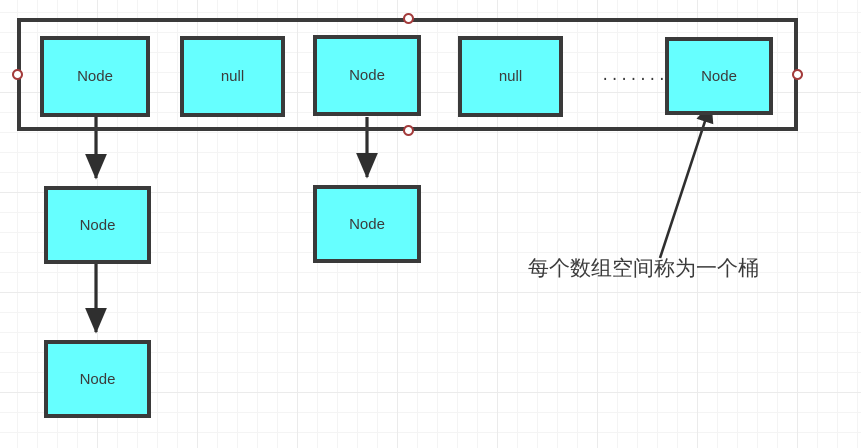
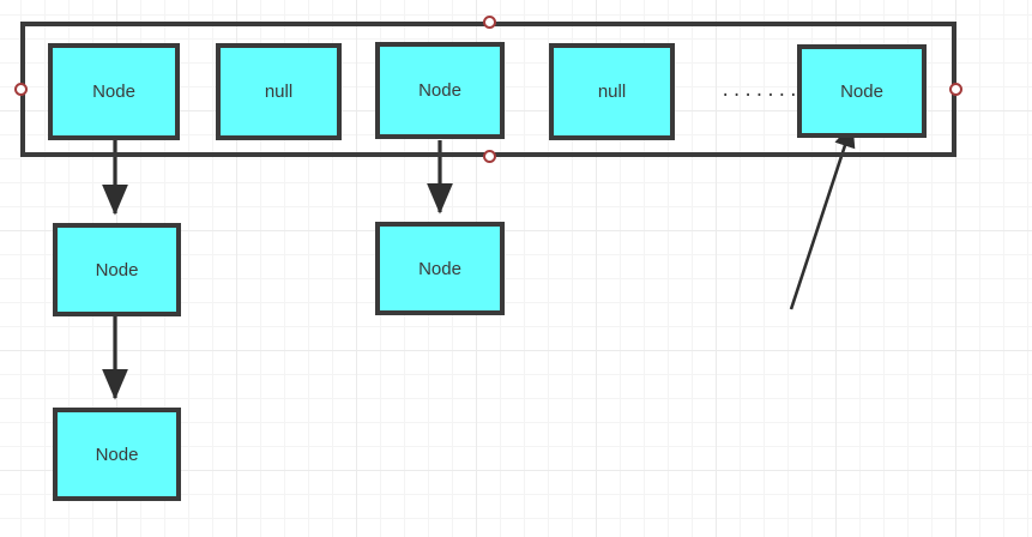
  Node
  null
  Node
  null
  Node
  .......
  Node
  Node
  Node
- 每个数组空间称为一个桶
